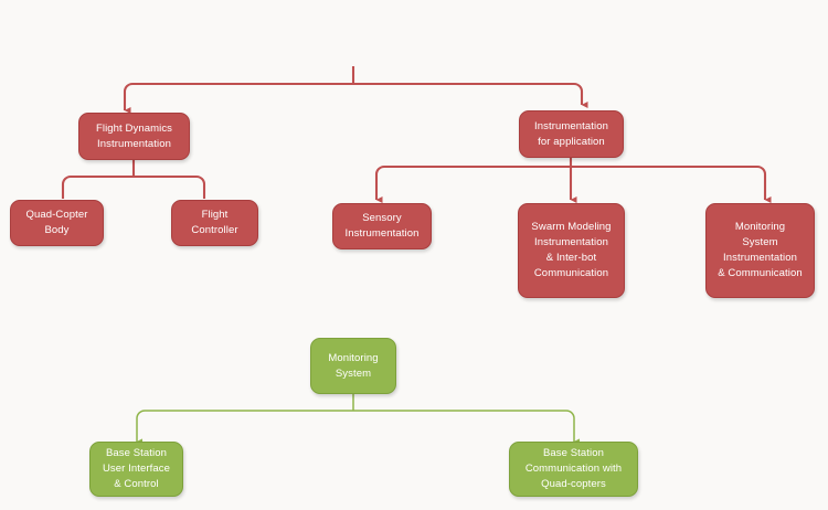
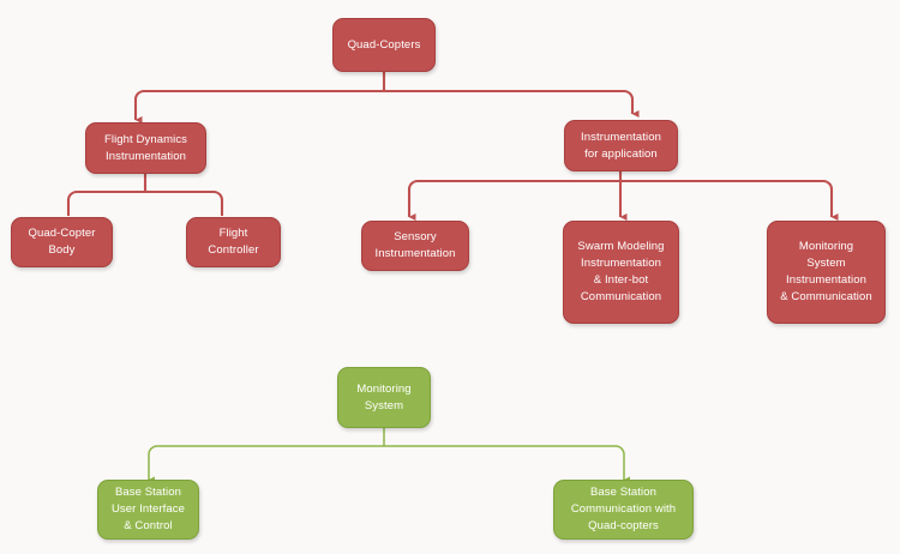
+ Quad-Copters
  Flight Dynamics
  Instrumentation
  Instrumentation
  for application
  Quad-Copter
  Body
  Flight
  Controller
  Sensory
  Instrumentation
  Swarm Modeling
  Instrumentation
  & Inter-bot
  Communication
  Monitoring
  System
  Instrumentation
  & Communication
  Monitoring
  System
  Base Station
  User Interface
  & Control
  Base Station
  Communication with
  Quad-copters
